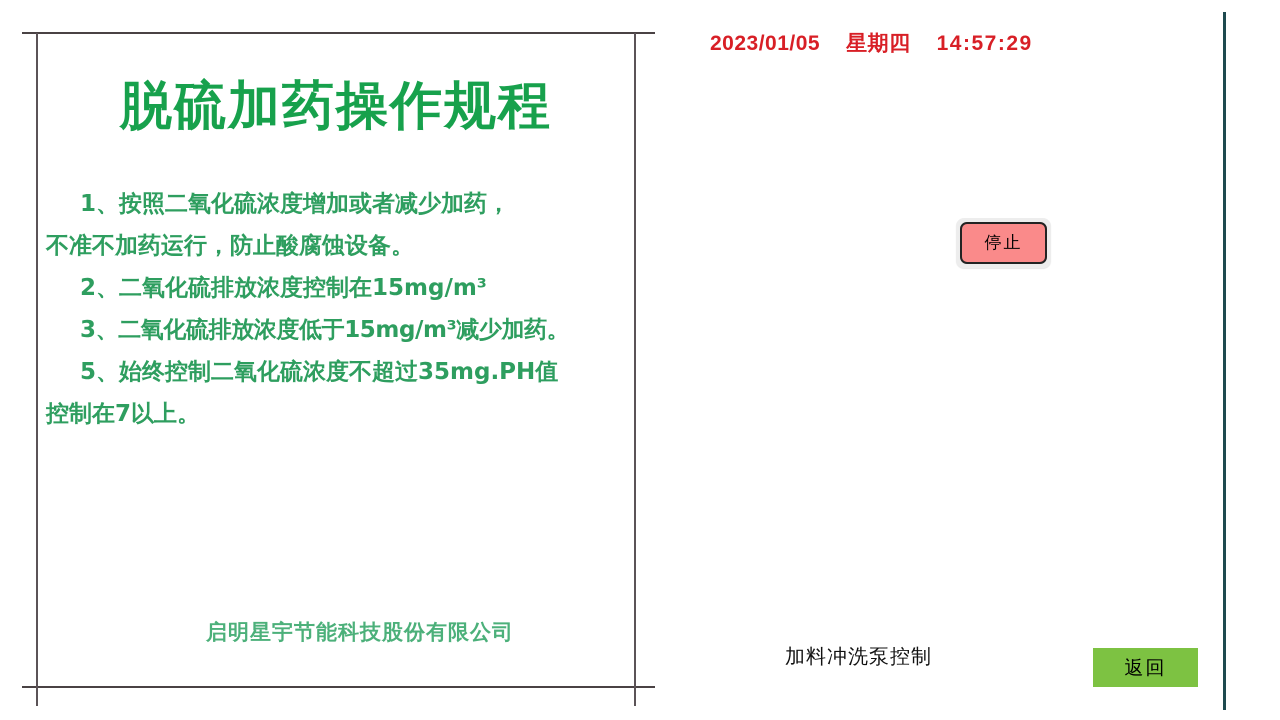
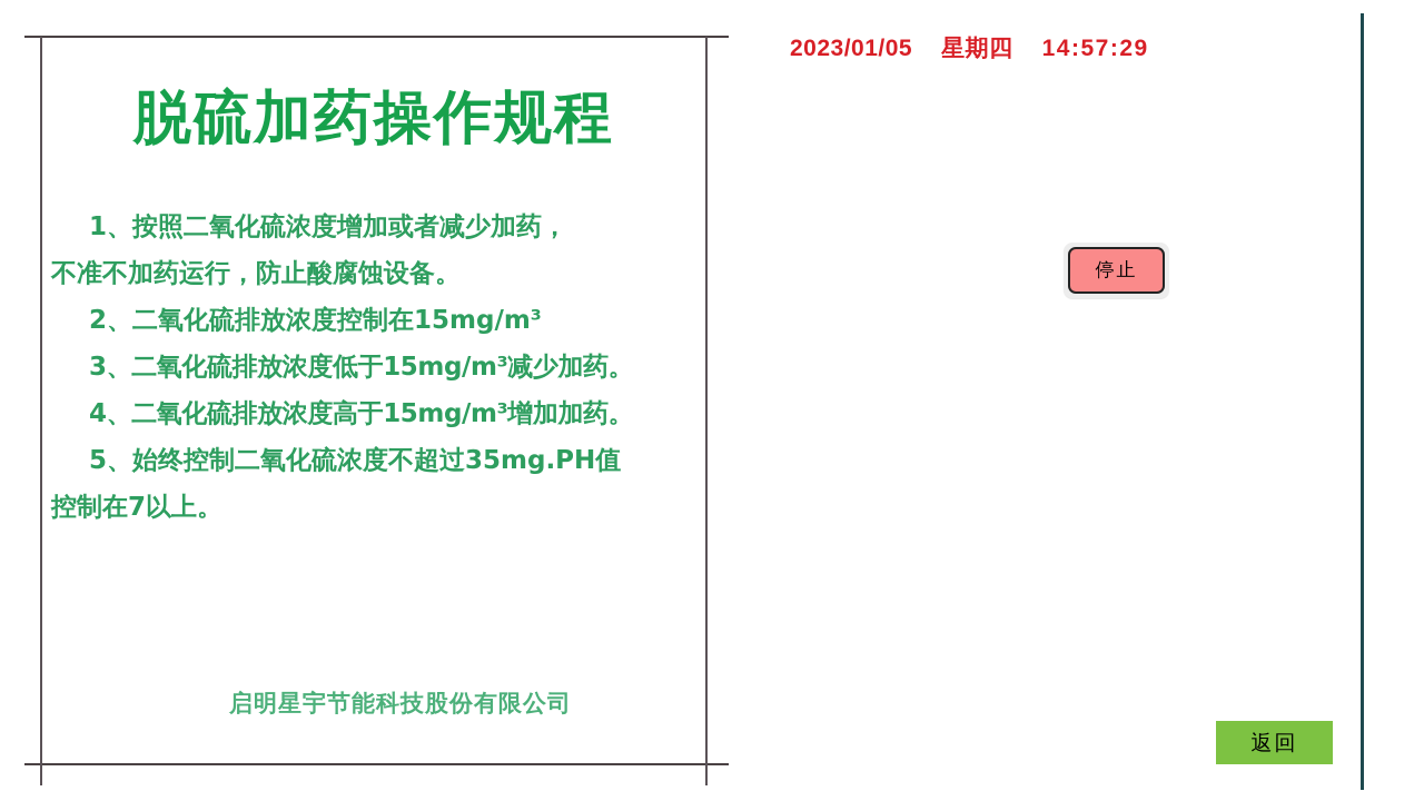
  脱硫加药操作规程
  1、按照二氧化硫浓度增加或者减少加药，
  不准不加药运行，防止酸腐蚀设备。
  2、二氧化硫排放浓度控制在15mg/m³
  3、二氧化硫排放浓度低于15mg/m³减少加药。
+ 4、二氧化硫排放浓度高于15mg/m³增加加药。
  5、始终控制二氧化硫浓度不超过35mg.PH值
  控制在7以上。
  启明星宇节能科技股份有限公司
  2023/01/05
  星期四
  14:57:29
  停止
- 加料冲洗泵控制
  返回
